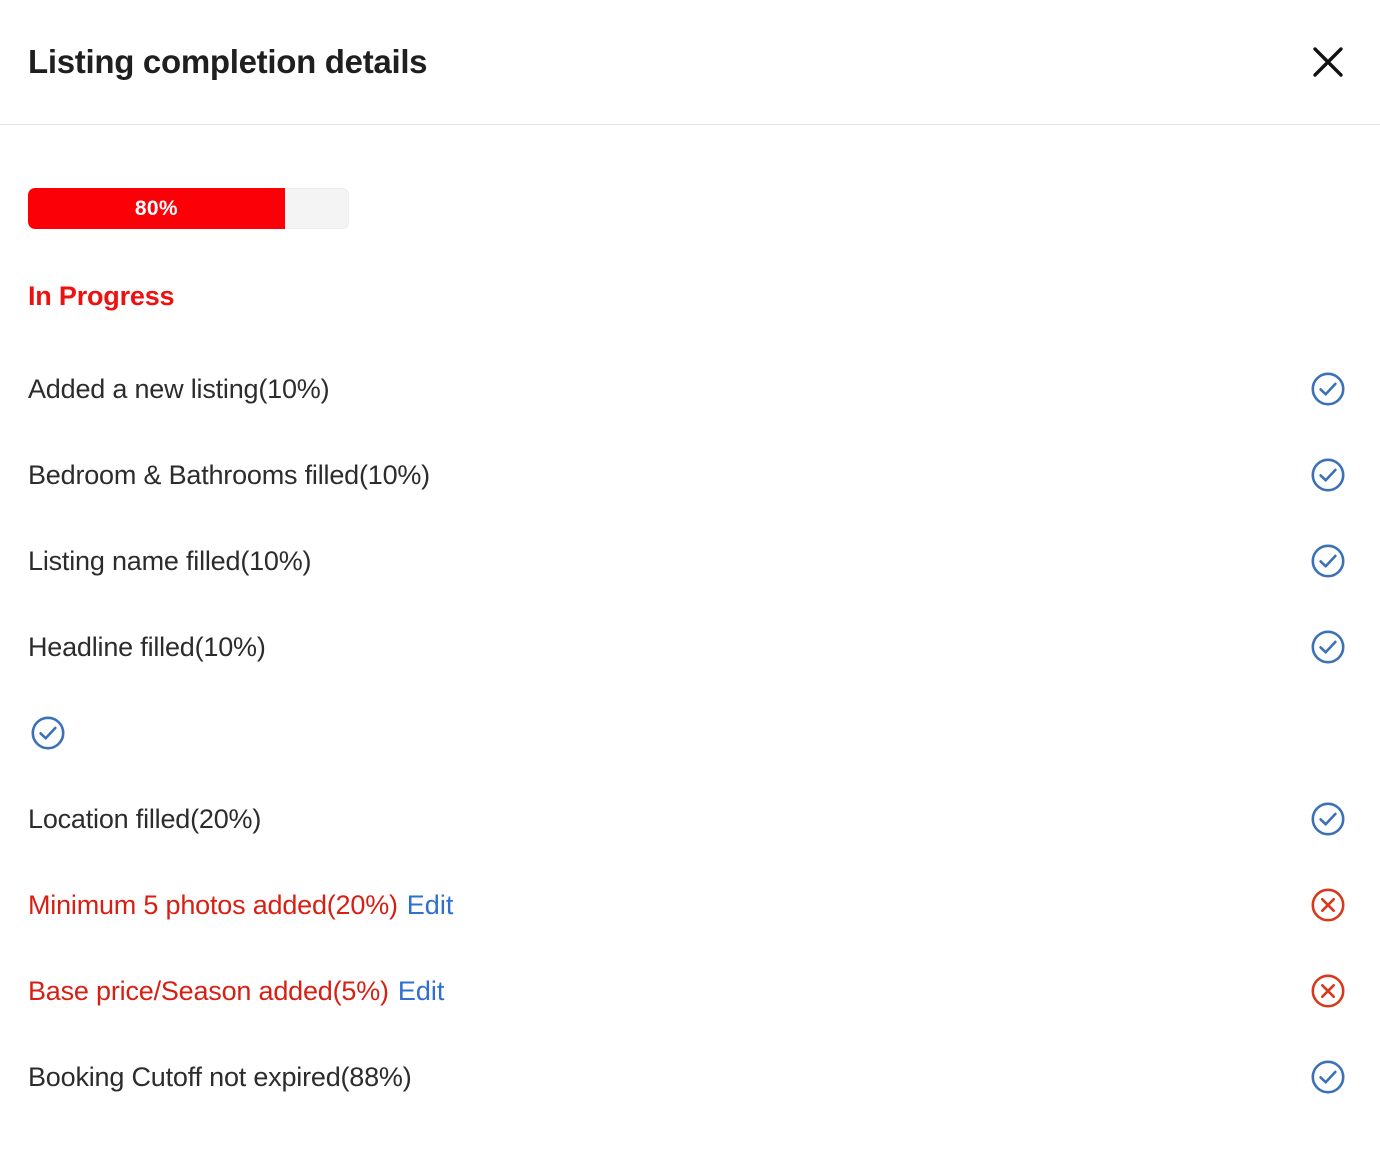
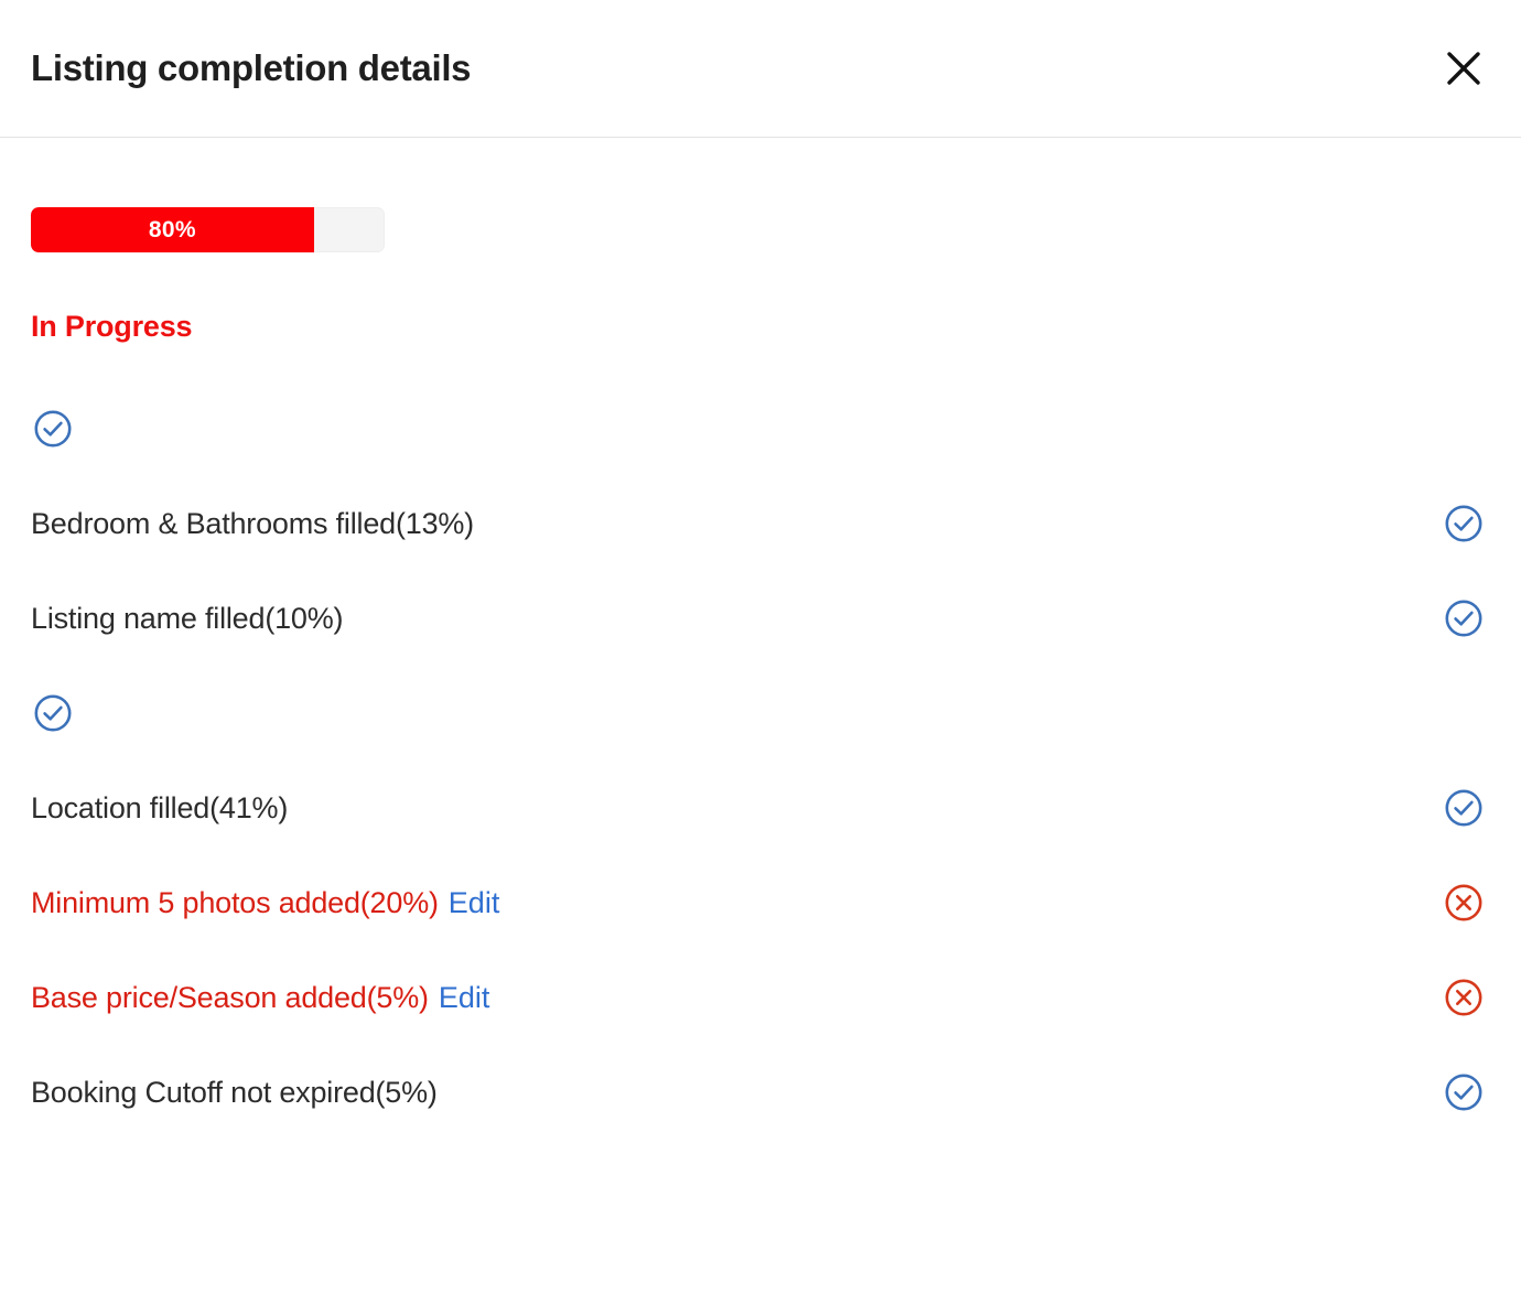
  Listing completion details
  80%
  In Progress
- Added a new listing(10%)
- Bedroom & Bathrooms filled(10%)
+ Bedroom & Bathrooms filled(13%)
  Listing name filled(10%)
- Headline filled(10%)
- Location filled(20%)
+ Location filled(41%)
  Minimum 5 photos added(20%) Edit
  Base price/Season added(5%) Edit
- Booking Cutoff not expired(88%)
+ Booking Cutoff not expired(5%)
